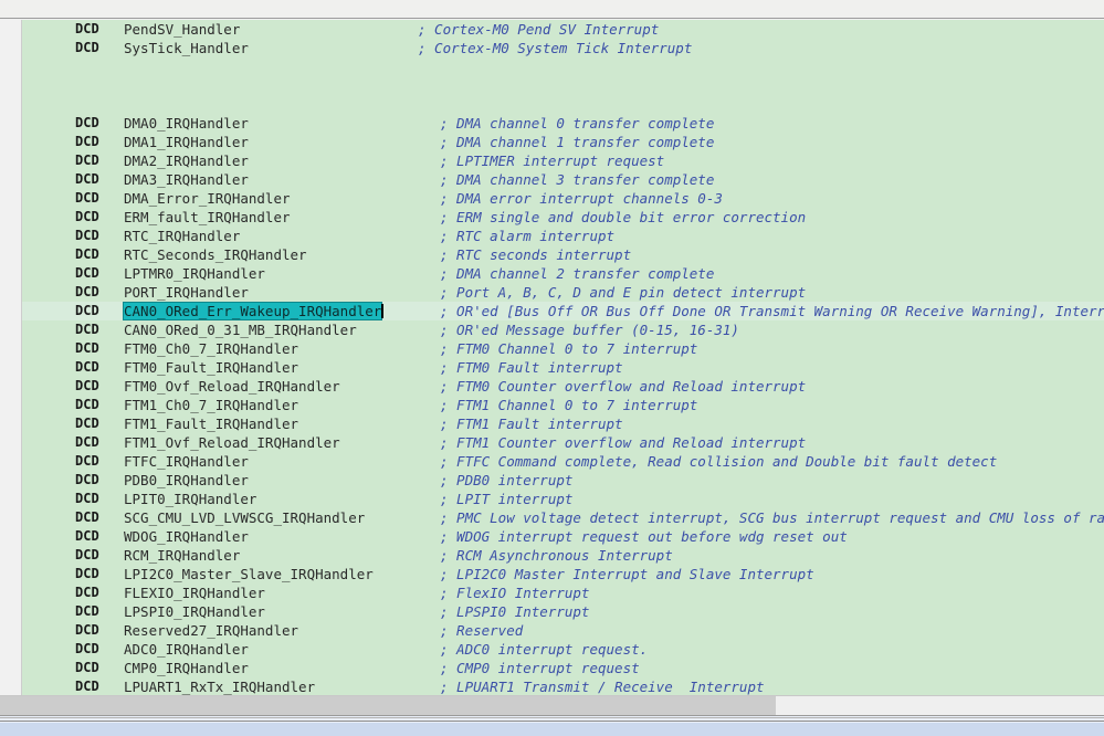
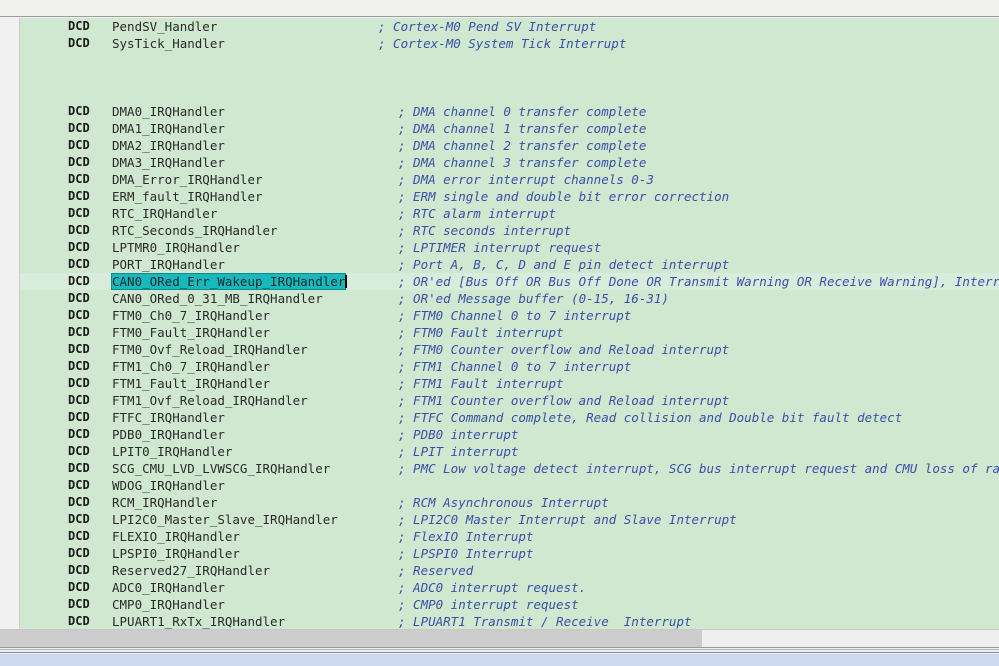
  DCD
  PendSV_Handler
  ; Cortex-M0 Pend SV Interrupt
  DCD
  SysTick_Handler
  ; Cortex-M0 System Tick Interrupt
  DCD
  DMA0_IRQHandler
  ; DMA channel 0 transfer complete
  DCD
  DMA1_IRQHandler
  ; DMA channel 1 transfer complete
  DCD
  DMA2_IRQHandler
- ; LPTIMER interrupt request
+ ; DMA channel 2 transfer complete
  DCD
  DMA3_IRQHandler
  ; DMA channel 3 transfer complete
  DCD
  DMA_Error_IRQHandler
  ; DMA error interrupt channels 0-3
  DCD
  ERM_fault_IRQHandler
  ; ERM single and double bit error correction
  DCD
  RTC_IRQHandler
  ; RTC alarm interrupt
  DCD
  RTC_Seconds_IRQHandler
  ; RTC seconds interrupt
  DCD
  LPTMR0_IRQHandler
- ; DMA channel 2 transfer complete
+ ; LPTIMER interrupt request
  DCD
  PORT_IRQHandler
  ; Port A, B, C, D and E pin detect interrupt
  DCD
  CAN0_ORed_Err_Wakeup_IRQHandler
  ; OR'ed [Bus Off OR Bus Off Done OR Transmit Warning OR Receive Warning], Interr
  DCD
  CAN0_ORed_0_31_MB_IRQHandler
  ; OR'ed Message buffer (0-15, 16-31)
  DCD
  FTM0_Ch0_7_IRQHandler
  ; FTM0 Channel 0 to 7 interrupt
  DCD
  FTM0_Fault_IRQHandler
  ; FTM0 Fault interrupt
  DCD
  FTM0_Ovf_Reload_IRQHandler
  ; FTM0 Counter overflow and Reload interrupt
  DCD
  FTM1_Ch0_7_IRQHandler
  ; FTM1 Channel 0 to 7 interrupt
  DCD
  FTM1_Fault_IRQHandler
  ; FTM1 Fault interrupt
  DCD
  FTM1_Ovf_Reload_IRQHandler
  ; FTM1 Counter overflow and Reload interrupt
  DCD
  FTFC_IRQHandler
  ; FTFC Command complete, Read collision and Double bit fault detect
  DCD
  PDB0_IRQHandler
  ; PDB0 interrupt
  DCD
  LPIT0_IRQHandler
  ; LPIT interrupt
  DCD
  SCG_CMU_LVD_LVWSCG_IRQHandler
  ; PMC Low voltage detect interrupt, SCG bus interrupt request and CMU loss of ra
  DCD
  WDOG_IRQHandler
- ; WDOG interrupt request out before wdg reset out
  DCD
  RCM_IRQHandler
  ; RCM Asynchronous Interrupt
  DCD
  LPI2C0_Master_Slave_IRQHandler
  ; LPI2C0 Master Interrupt and Slave Interrupt
  DCD
  FLEXIO_IRQHandler
  ; FlexIO Interrupt
  DCD
  LPSPI0_IRQHandler
  ; LPSPI0 Interrupt
  DCD
  Reserved27_IRQHandler
  ; Reserved
  DCD
  ADC0_IRQHandler
  ; ADC0 interrupt request.
  DCD
  CMP0_IRQHandler
  ; CMP0 interrupt request
  DCD
  LPUART1_RxTx_IRQHandler
  ; LPUART1 Transmit / Receive Interrupt
